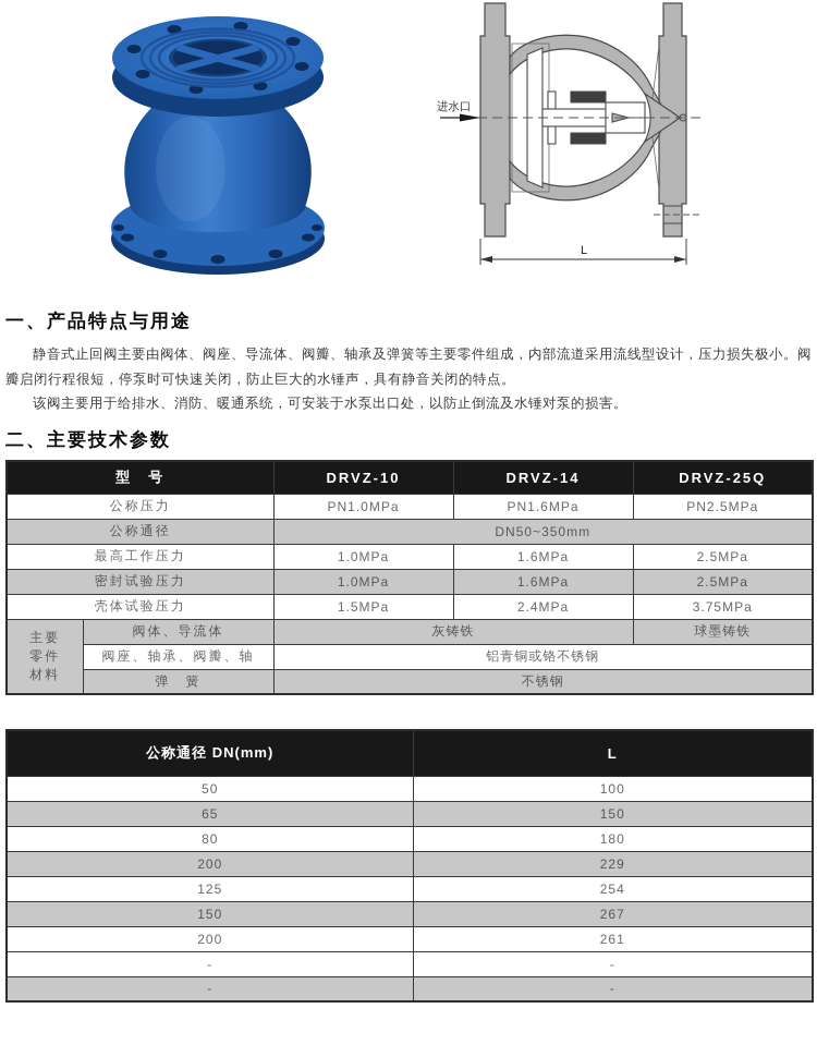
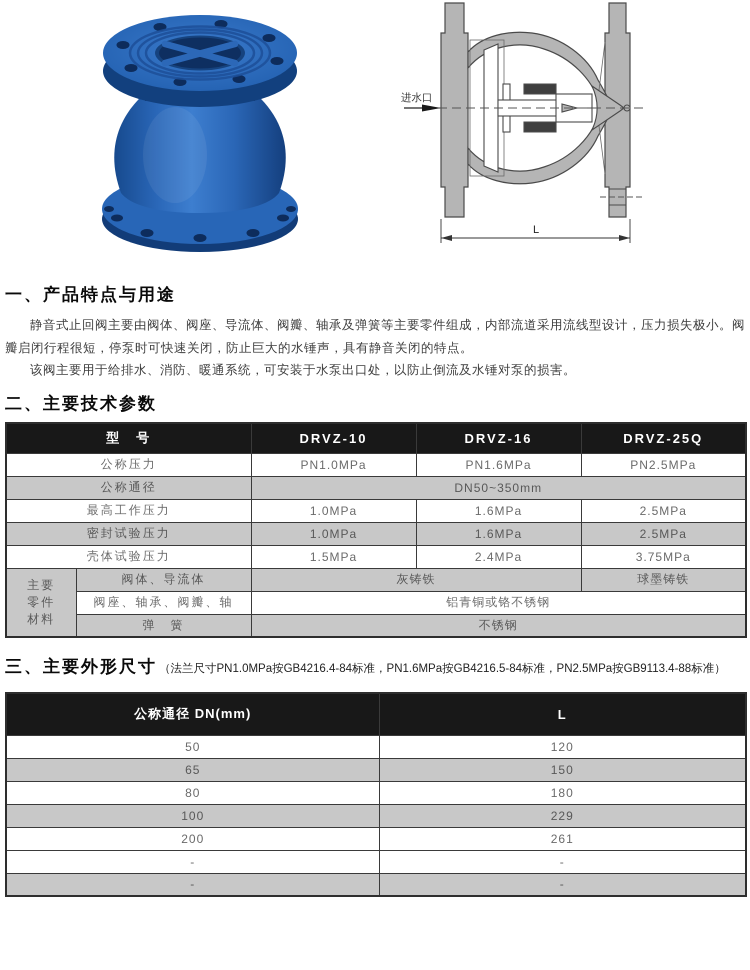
  进水口
  L
  一、产品特点与用途
  静音式止回阀主要由阀体、阀座、导流体、阀瓣、轴承及弹簧等主要零件组成，内部流道采用流线型设计，压力损失极小。阀瓣启闭行程很短，停泵时可快速关闭，防止巨大的水锤声，具有静音关闭的特点。
  该阀主要用于给排水、消防、暖通系统，可安装于水泵出口处，以防止倒流及水锤对泵的损害。
  二、主要技术参数
- 型 号	DRVZ-10	DRVZ-14	DRVZ-25Q
+ 型 号	DRVZ-10	DRVZ-16	DRVZ-25Q
  公称压力	PN1.0MPa	PN1.6MPa	PN2.5MPa
  公称通径	DN50~350mm
  最高工作压力	1.0MPa	1.6MPa	2.5MPa
  密封试验压力	1.0MPa	1.6MPa	2.5MPa
  壳体试验压力	1.5MPa	2.4MPa	3.75MPa
  主要 零件 材料	阀体、导流体	灰铸铁	球墨铸铁
  阀座、轴承、阀瓣、轴	铝青铜或铬不锈钢
  弹 簧	不锈钢
+ 三、主要外形尺寸
+ （法兰尺寸PN1.0MPa按GB4216.4-84标准，PN1.6MPa按GB4216.5-84标准，PN2.5MPa按GB9113.4-88标准）
  公称通径 DN(mm)	L
- 50	100
+ 50	120
  65	150
  80	180
- 200	229
+ 100	229
- 125	254
- 150	267
  200	261
  -	-
  -	-
